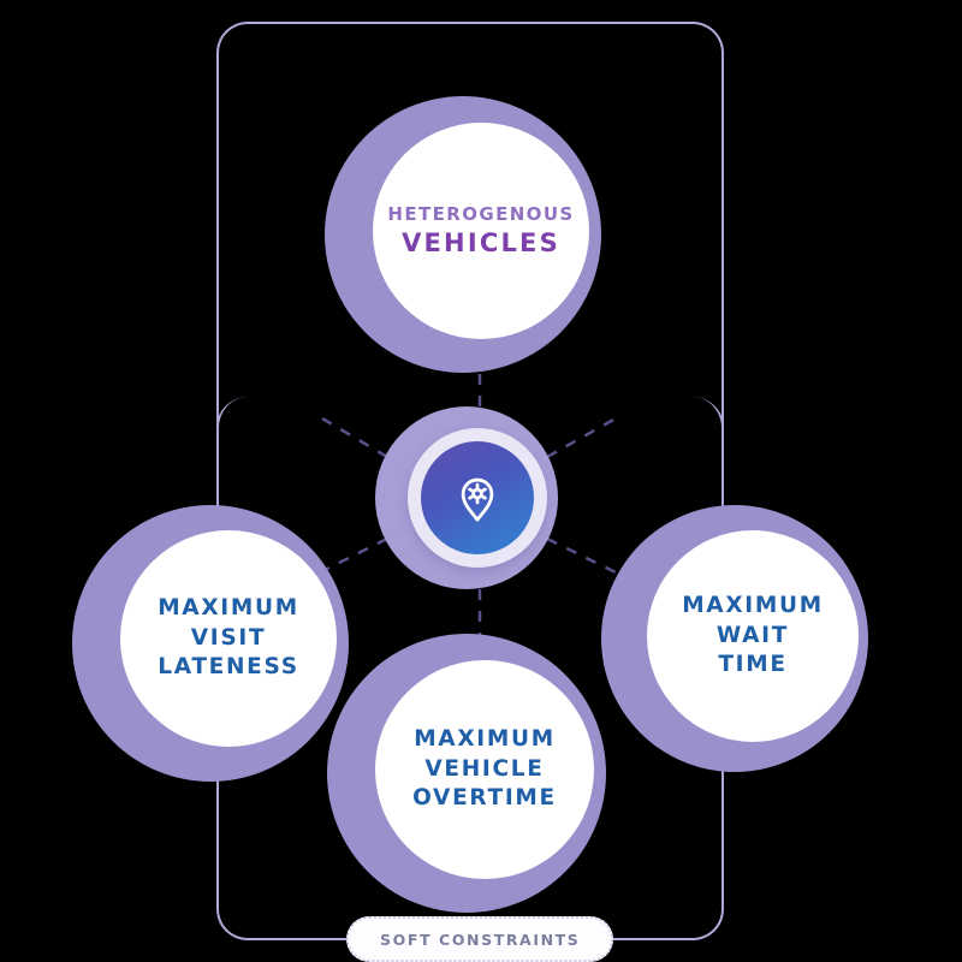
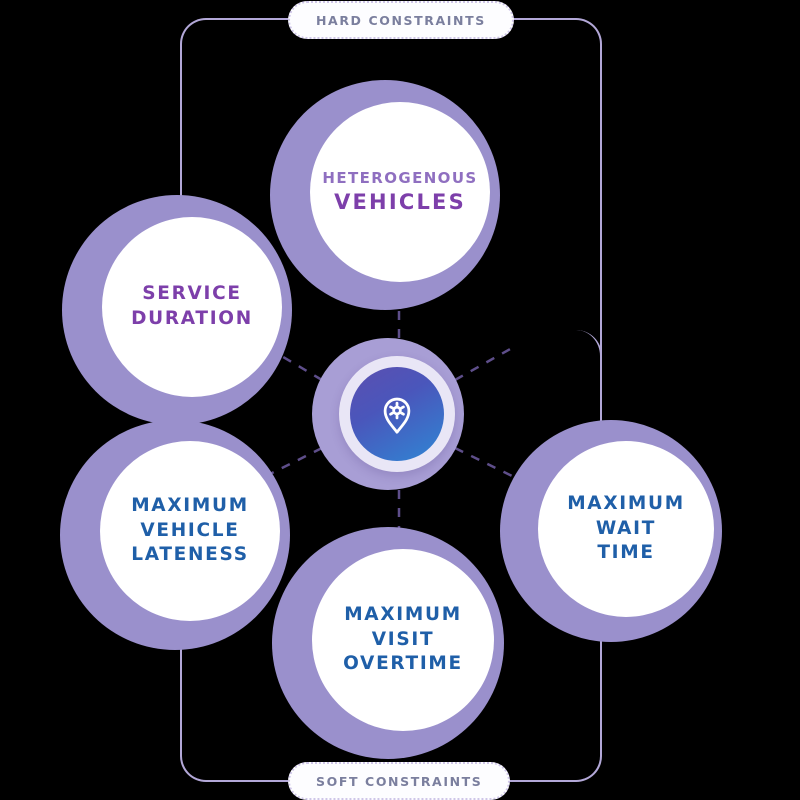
  HETEROGENOUS
  VEHICLES
+ SERVICE
+ DURATION
  MAXIMUM
- VISIT
+ VEHICLE
  LATENESS
  MAXIMUM
  WAIT
  TIME
  MAXIMUM
- VEHICLE
+ VISIT
  OVERTIME
+ HARD CONSTRAINTS
  SOFT CONSTRAINTS
